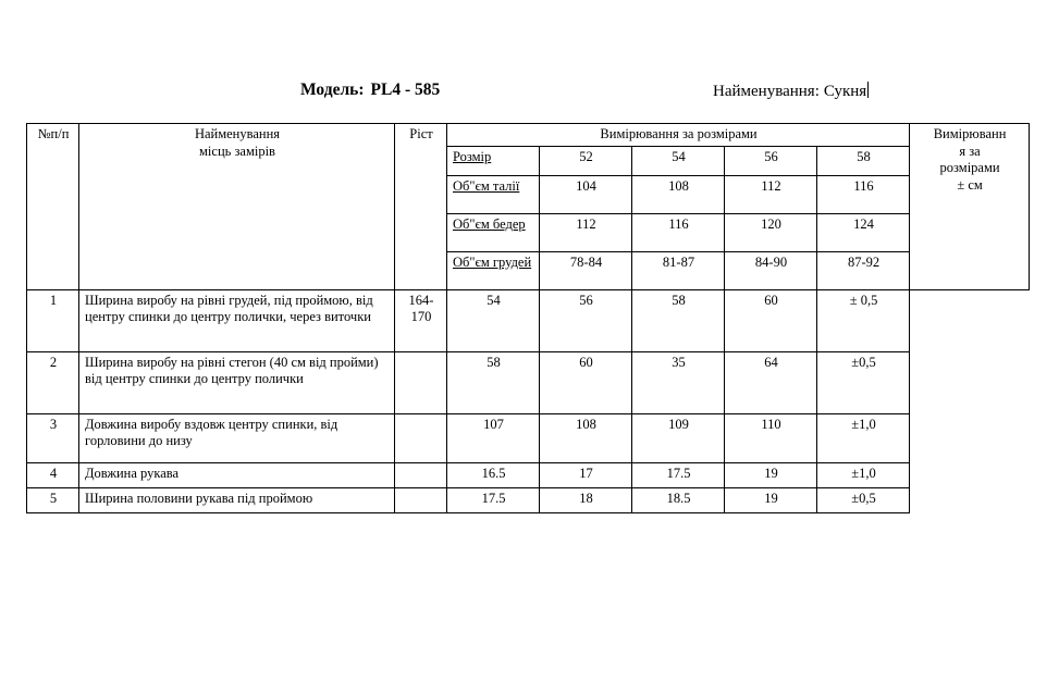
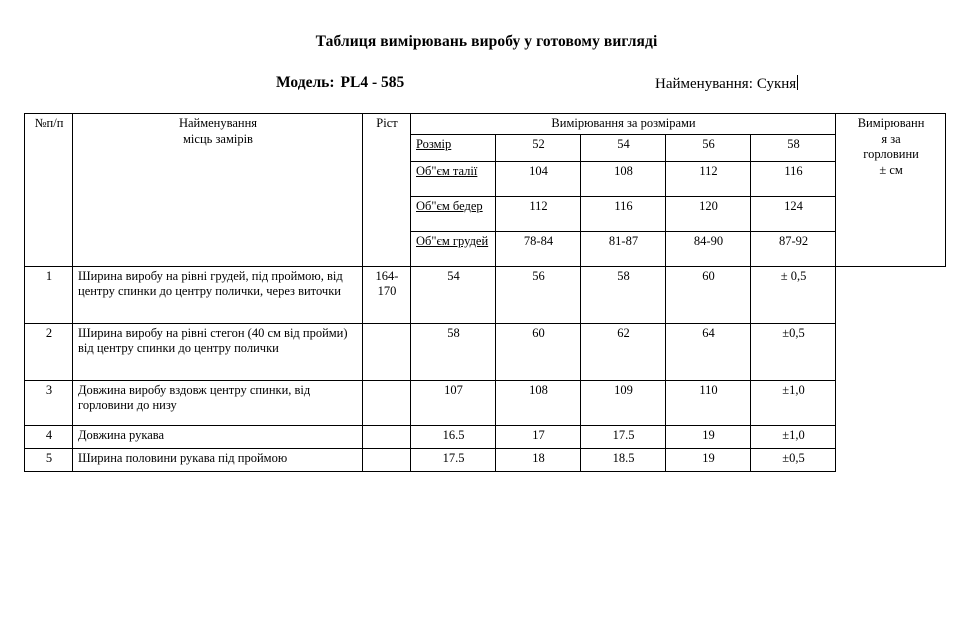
+ Таблиця вимірювань виробу у готовому вигляді
  Модель: PL4 - 585
  Найменування: Сукня
- №п/п	Найменування місць замірів	Ріст	Вимірювання за розмірами	Вимірюванн я за розмірами ± см
+ №п/п	Найменування місць замірів	Ріст	Вимірювання за розмірами	Вимірюванн я за горловини ± см
  Розмір	52	54	56	58
  Об"єм талії	104	108	112	116
  Об"єм бедер	112	116	120	124
  Об"єм грудей	78-84	81-87	84-90	87-92
  1	Ширина виробу на рівні грудей, під проймою, від центру спинки до центру полички, через виточки	164-170	54	56	58	60	± 0,5
- 2	Ширина виробу на рівні стегон (40 см від пройми) від центру спинки до центру полички		58	60	35	64	±0,5
+ 2	Ширина виробу на рівні стегон (40 см від пройми) від центру спинки до центру полички		58	60	62	64	±0,5
  3	Довжина виробу вздовж центру спинки, від горловини до низу		107	108	109	110	±1,0
  4	Довжина рукава		16.5	17	17.5	19	±1,0
  5	Ширина половини рукава під проймою		17.5	18	18.5	19	±0,5
